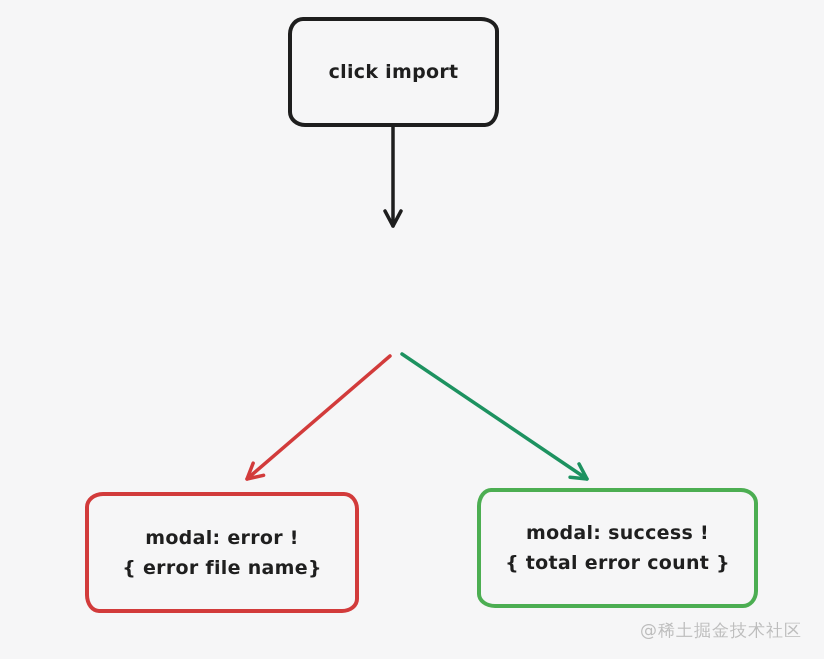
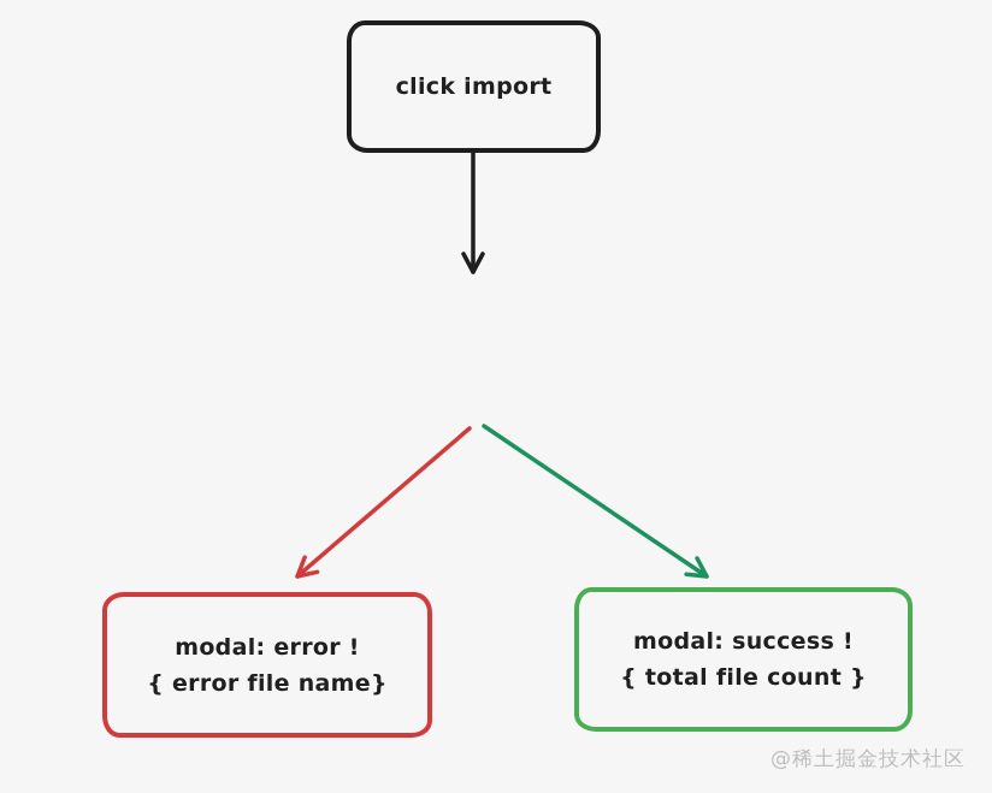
  click import
  modal: error !
  { error file name}
  modal: success !
- { total error count }
+ { total file count }
  @稀土掘金技术社区
